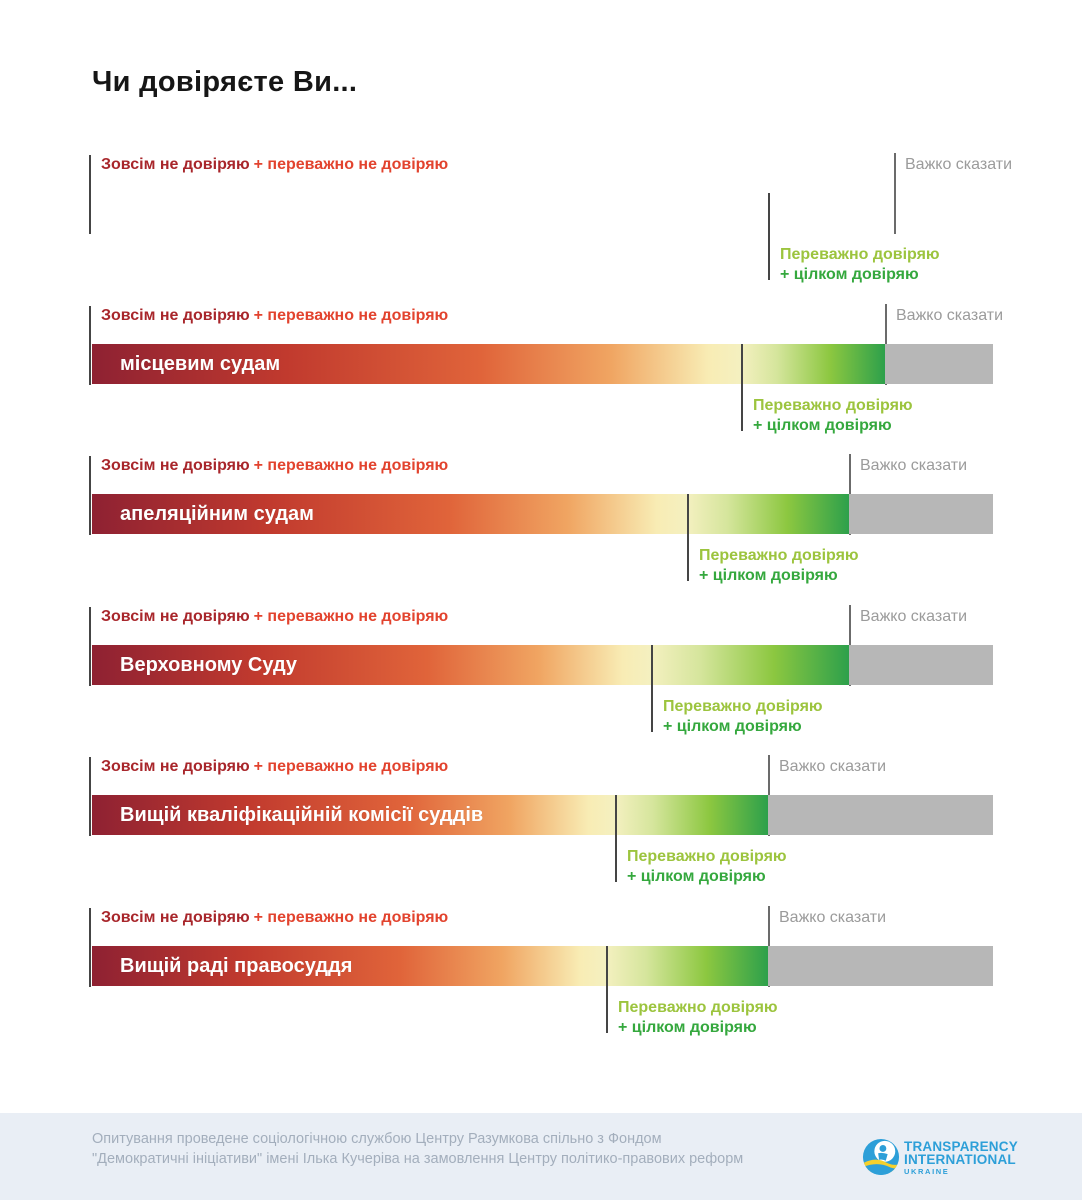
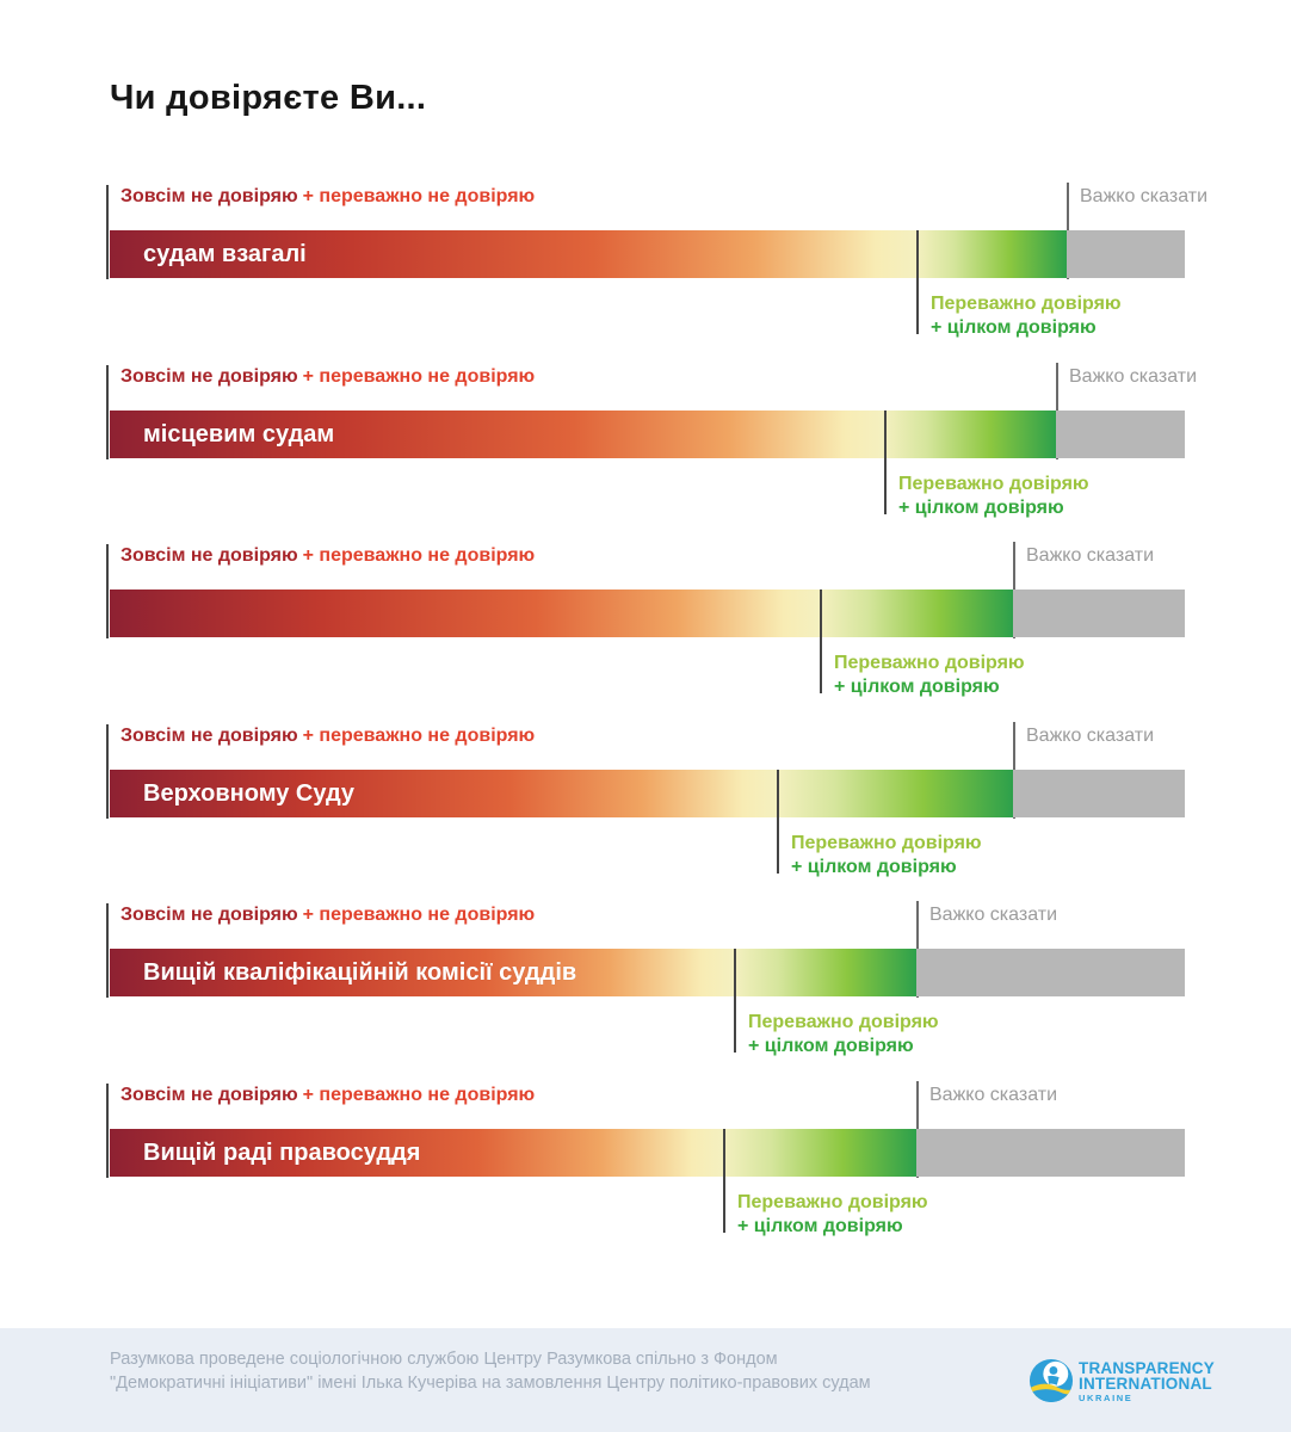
  Чи довіряєте Ви...
  Зовсім не довіряю + переважно не довіряю
  Важко сказати
+ судам взагалі
  Переважно довіряю
  + цілком довіряю
  Зовсім не довіряю + переважно не довіряю
  Важко сказати
  місцевим судам
  Переважно довіряю
  + цілком довіряю
  Зовсім не довіряю + переважно не довіряю
  Важко сказати
- апеляційним судам
  Переважно довіряю
  + цілком довіряю
  Зовсім не довіряю + переважно не довіряю
  Важко сказати
  Верховному Суду
  Переважно довіряю
  + цілком довіряю
  Зовсім не довіряю + переважно не довіряю
  Важко сказати
  Вищій кваліфікаційній комісії суддів
  Переважно довіряю
  + цілком довіряю
  Зовсім не довіряю + переважно не довіряю
  Важко сказати
  Вищій раді правосуддя
  Переважно довіряю
  + цілком довіряю
- Опитування проведене соціологічною службою Центру Разумкова спільно з Фондом
+ Разумкова проведене соціологічною службою Центру Разумкова спільно з Фондом
- "Демократичні ініціативи" імені Ілька Кучеріва на замовлення Центру політико-правових реформ
+ "Демократичні ініціативи" імені Ілька Кучеріва на замовлення Центру політико-правових судам
  TRANSPARENCY
  INTERNATIONAL
  UKRAINE
